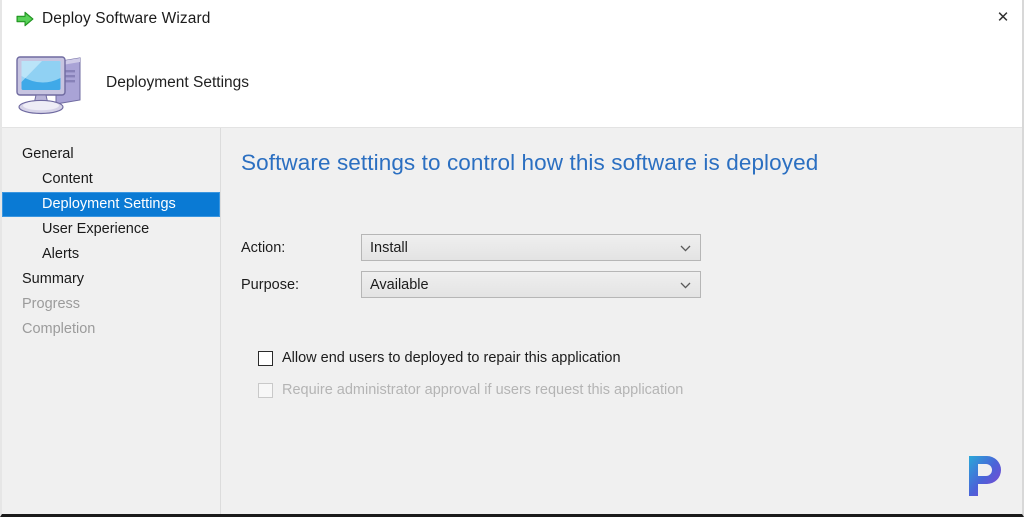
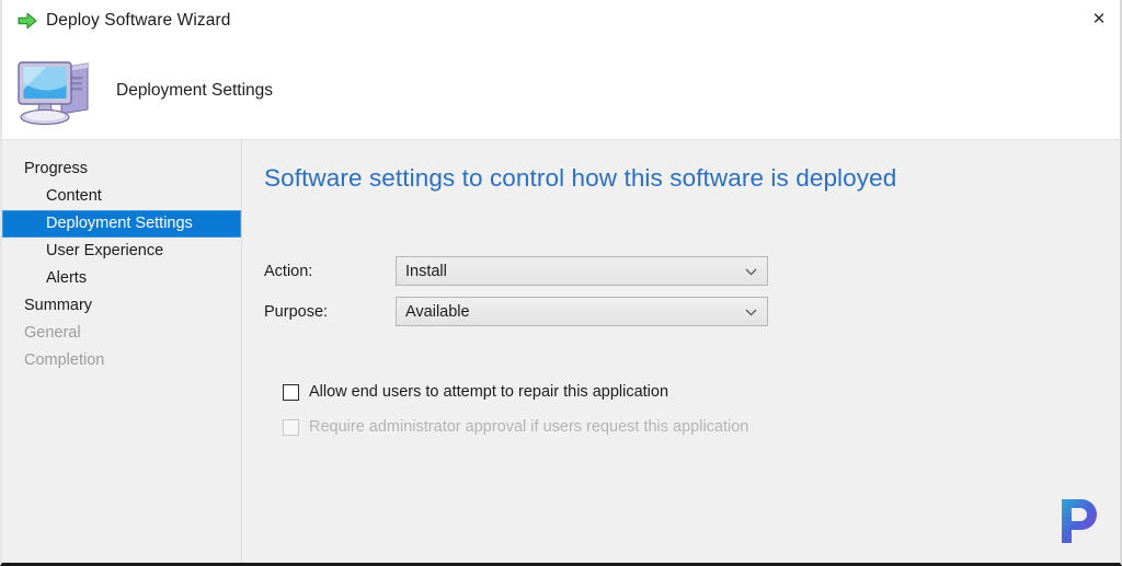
  Deploy Software Wizard
  ✕
  Deployment Settings
- General
+ Progress
  Content
  Deployment Settings
  User Experience
  Alerts
  Summary
- Progress
+ General
  Completion
  Software settings to control how this software is deployed
  Action:
  Install
  Purpose:
  Available
- Allow end users to deployed to repair this application
+ Allow end users to attempt to repair this application
  Require administrator approval if users request this application
